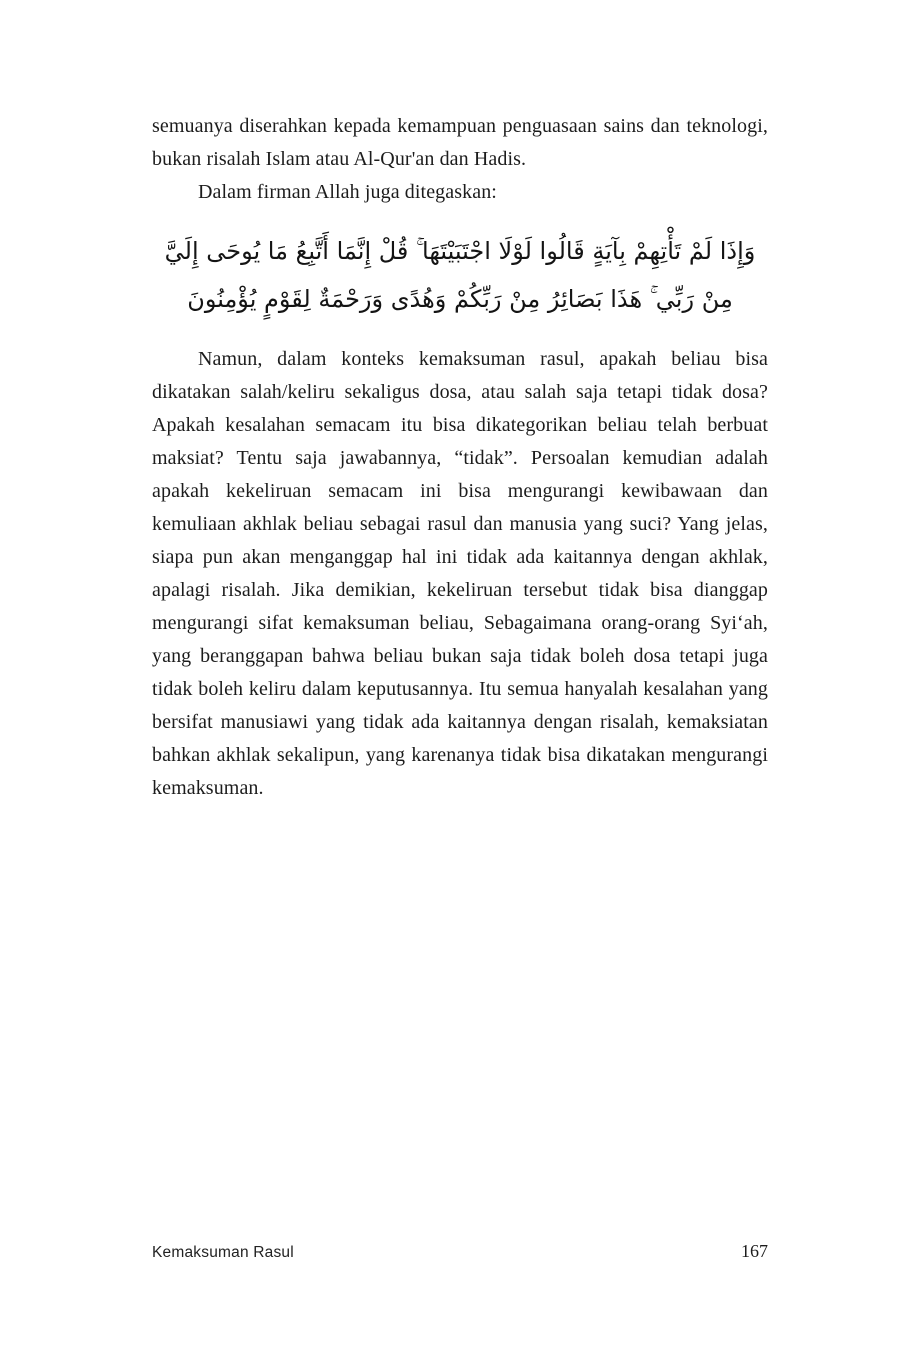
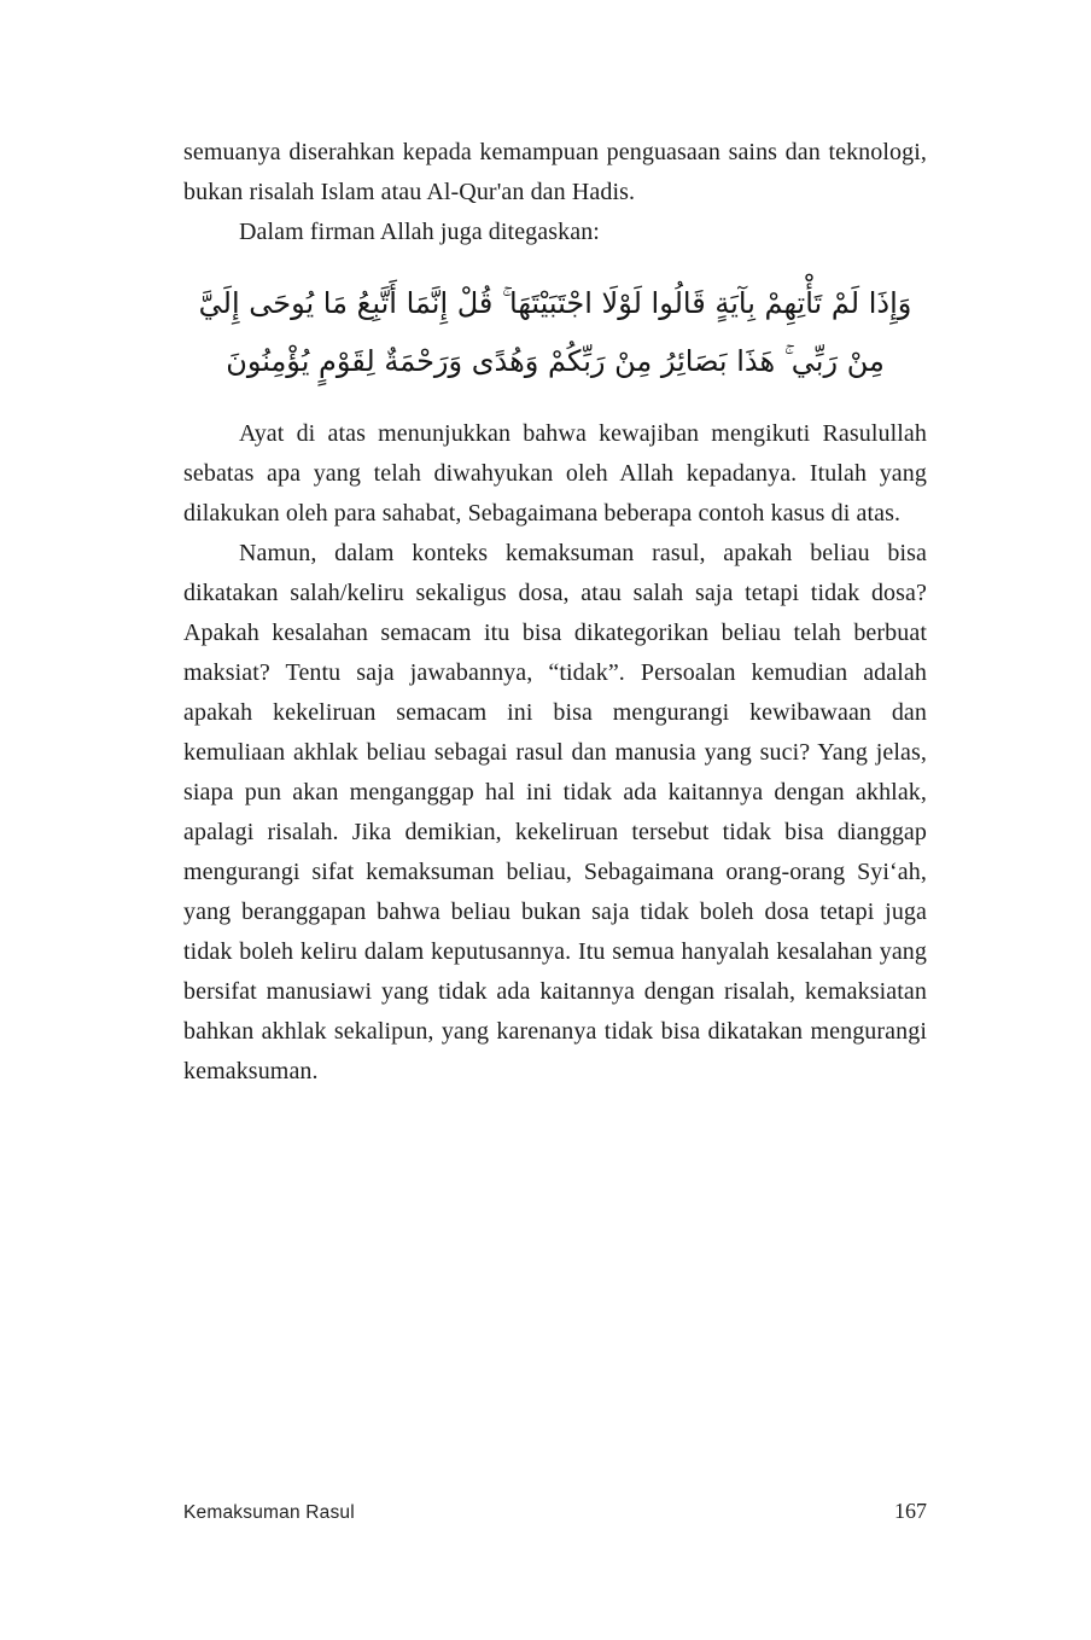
  semuanya diserahkan kepada kemampuan penguasaan sains dan teknologi, bukan risalah Islam atau Al-Qur'an dan Hadis.
  Dalam firman Allah juga ditegaskan:
  وَإِذَا لَمْ تَأْتِهِمْ بِآيَةٍ قَالُوا لَوْلَا اجْتَبَيْتَهَا ۚ قُلْ إِنَّمَا أَتَّبِعُ مَا يُوحَى إِلَيَّ مِنْ رَبِّي ۚ هَذَا بَصَائِرُ مِنْ رَبِّكُمْ وَهُدًى وَرَحْمَةٌ لِقَوْمٍ يُؤْمِنُونَ
+ Ayat di atas menunjukkan bahwa kewajiban mengikuti Rasulullah sebatas apa yang telah diwahyukan oleh Allah kepadanya. Itulah yang dilakukan oleh para sahabat, Sebagaimana beberapa contoh kasus di atas.
  Namun, dalam konteks kemaksuman rasul, apakah beliau bisa dikatakan salah/keliru sekaligus dosa, atau salah saja tetapi tidak dosa? Apakah kesalahan semacam itu bisa dikategorikan beliau telah berbuat maksiat? Tentu saja jawabannya, “tidak”. Persoalan kemudian adalah apakah kekeliruan semacam ini bisa mengurangi kewibawaan dan kemuliaan akhlak beliau sebagai rasul dan manusia yang suci? Yang jelas, siapa pun akan menganggap hal ini tidak ada kaitannya dengan akhlak, apalagi risalah. Jika demikian, kekeliruan tersebut tidak bisa dianggap mengurangi sifat kemaksuman beliau, Sebagaimana orang-orang Syi‘ah, yang beranggapan bahwa beliau bukan saja tidak boleh dosa tetapi juga tidak boleh keliru dalam keputusannya. Itu semua hanyalah kesalahan yang bersifat manusiawi yang tidak ada kaitannya dengan risalah, kemaksiatan bahkan akhlak sekalipun, yang karenanya tidak bisa dikatakan mengurangi kemaksuman.
  Kemaksuman Rasul
  167
